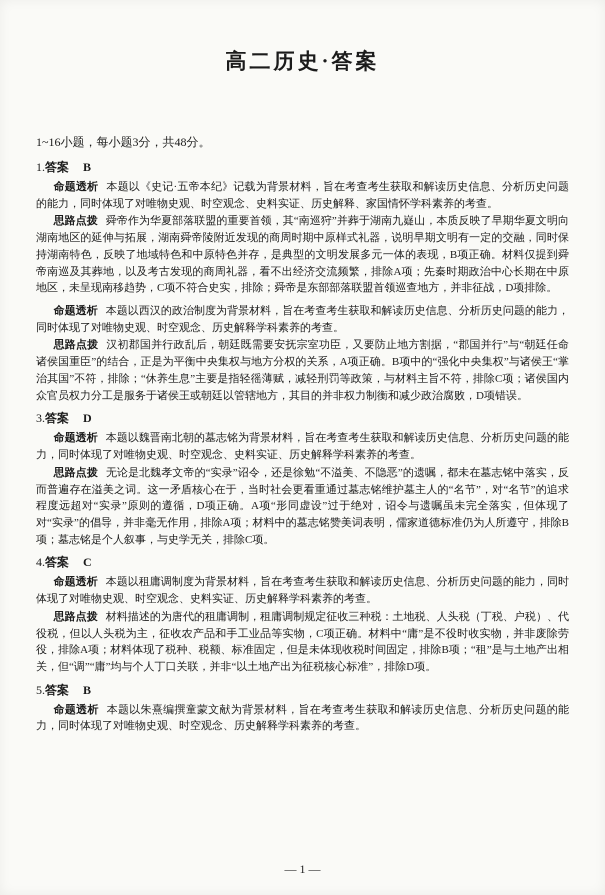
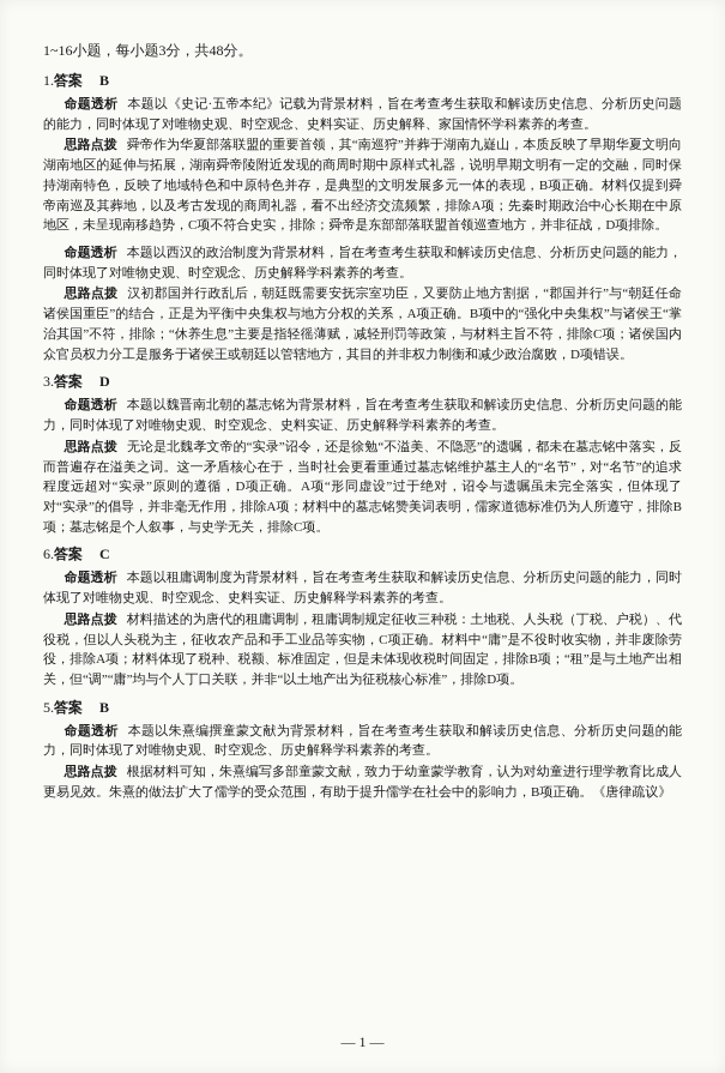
- 高二历史·答案
  1~16小题，每小题3分，共48分。
  1.答案 B
  命题透析 本题以《史记·五帝本纪》记载为背景材料，旨在考查考生获取和解读历史信息、分析历史问题的能力，同时体现了对唯物史观、时空观念、史料实证、历史解释、家国情怀学科素养的考查。
  思路点拨 舜帝作为华夏部落联盟的重要首领，其“南巡狩”并葬于湖南九嶷山，本质反映了早期华夏文明向湖南地区的延伸与拓展，湖南舜帝陵附近发现的商周时期中原样式礼器，说明早期文明有一定的交融，同时保持湖南特色，反映了地域特色和中原特色并存，是典型的文明发展多元一体的表现，B项正确。材料仅提到舜帝南巡及其葬地，以及考古发现的商周礼器，看不出经济交流频繁，排除A项；先秦时期政治中心长期在中原地区，未呈现南移趋势，C项不符合史实，排除；舜帝是东部部落联盟首领巡查地方，并非征战，D项排除。
  命题透析 本题以西汉的政治制度为背景材料，旨在考查考生获取和解读历史信息、分析历史问题的能力，同时体现了对唯物史观、时空观念、历史解释学科素养的考查。
  思路点拨 汉初郡国并行政乱后，朝廷既需要安抚宗室功臣，又要防止地方割据，“郡国并行”与“朝廷任命诸侯国重臣”的结合，正是为平衡中央集权与地方分权的关系，A项正确。B项中的“强化中央集权”与诸侯王“掌治其国”不符，排除；“休养生息”主要是指轻徭薄赋，减轻刑罚等政策，与材料主旨不符，排除C项；诸侯国内众官员权力分工是服务于诸侯王或朝廷以管辖地方，其目的并非权力制衡和减少政治腐败，D项错误。
  3.答案 D
  命题透析 本题以魏晋南北朝的墓志铭为背景材料，旨在考查考生获取和解读历史信息、分析历史问题的能力，同时体现了对唯物史观、时空观念、史料实证、历史解释学科素养的考查。
  思路点拨 无论是北魏孝文帝的“实录”诏令，还是徐勉“不溢美、不隐恶”的遗嘱，都未在墓志铭中落实，反而普遍存在溢美之词。这一矛盾核心在于，当时社会更看重通过墓志铭维护墓主人的“名节”，对“名节”的追求程度远超对“实录”原则的遵循，D项正确。A项“形同虚设”过于绝对，诏令与遗嘱虽未完全落实，但体现了对“实录”的倡导，并非毫无作用，排除A项；材料中的墓志铭赞美词表明，儒家道德标准仍为人所遵守，排除B项；墓志铭是个人叙事，与史学无关，排除C项。
- 4.答案 C
+ 6.答案 C
  命题透析 本题以租庸调制度为背景材料，旨在考查考生获取和解读历史信息、分析历史问题的能力，同时体现了对唯物史观、时空观念、史料实证、历史解释学科素养的考查。
  思路点拨 材料描述的为唐代的租庸调制，租庸调制规定征收三种税：土地税、人头税（丁税、户税）、代役税，但以人头税为主，征收农产品和手工业品等实物，C项正确。材料中“庸”是不役时收实物，并非废除劳役，排除A项；材料体现了税种、税额、标准固定，但是未体现收税时间固定，排除B项；“租”是与土地产出相关，但“调”“庸”均与个人丁口关联，并非“以土地产出为征税核心标准”，排除D项。
  5.答案 B
  命题透析 本题以朱熹编撰童蒙文献为背景材料，旨在考查考生获取和解读历史信息、分析历史问题的能力，同时体现了对唯物史观、时空观念、历史解释学科素养的考查。
+ 思路点拨 根据材料可知，朱熹编写多部童蒙文献，致力于幼童蒙学教育，认为对幼童进行理学教育比成人更易见效。朱熹的做法扩大了儒学的受众范围，有助于提升儒学在社会中的影响力，B项正确。《唐律疏议》
  — 1 —
